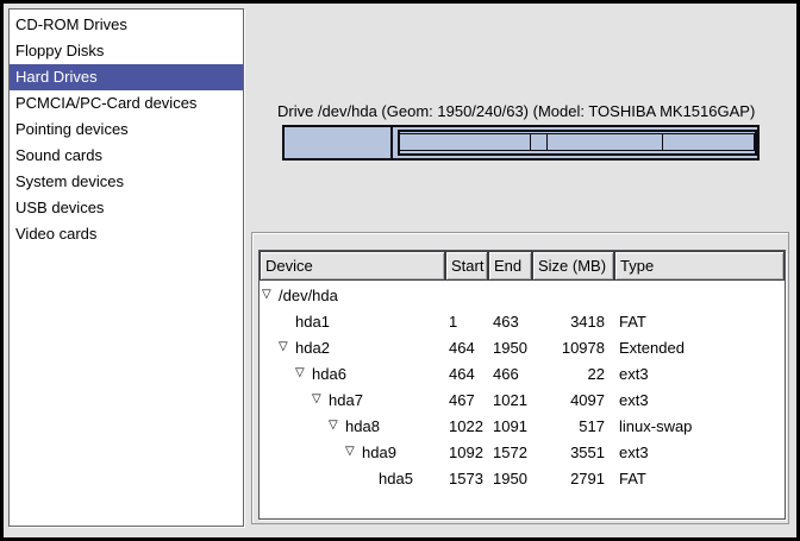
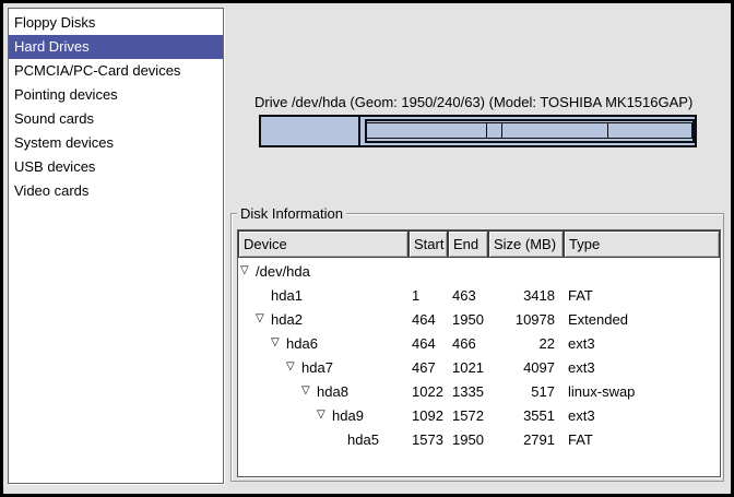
- CD-ROM Drives
  Floppy Disks
  Hard Drives
  PCMCIA/PC-Card devices
  Pointing devices
  Sound cards
  System devices
  USB devices
  Video cards
  Drive /dev/hda (Geom: 1950/240/63) (Model: TOSHIBA MK1516GAP)
+ Disk Information
  Device
  Start
  End
  Size (MB)
  Type
  ▽
  /dev/hda
  hda1
  1
  463
  3418
  FAT
  ▽
  hda2
  464
  1950
  10978
  Extended
  ▽
  hda6
  464
  466
  22
  ext3
  ▽
  hda7
  467
  1021
  4097
  ext3
  ▽
  hda8
  1022
- 1091
+ 1335
  517
  linux-swap
  ▽
  hda9
  1092
  1572
  3551
  ext3
  hda5
  1573
  1950
  2791
  FAT
